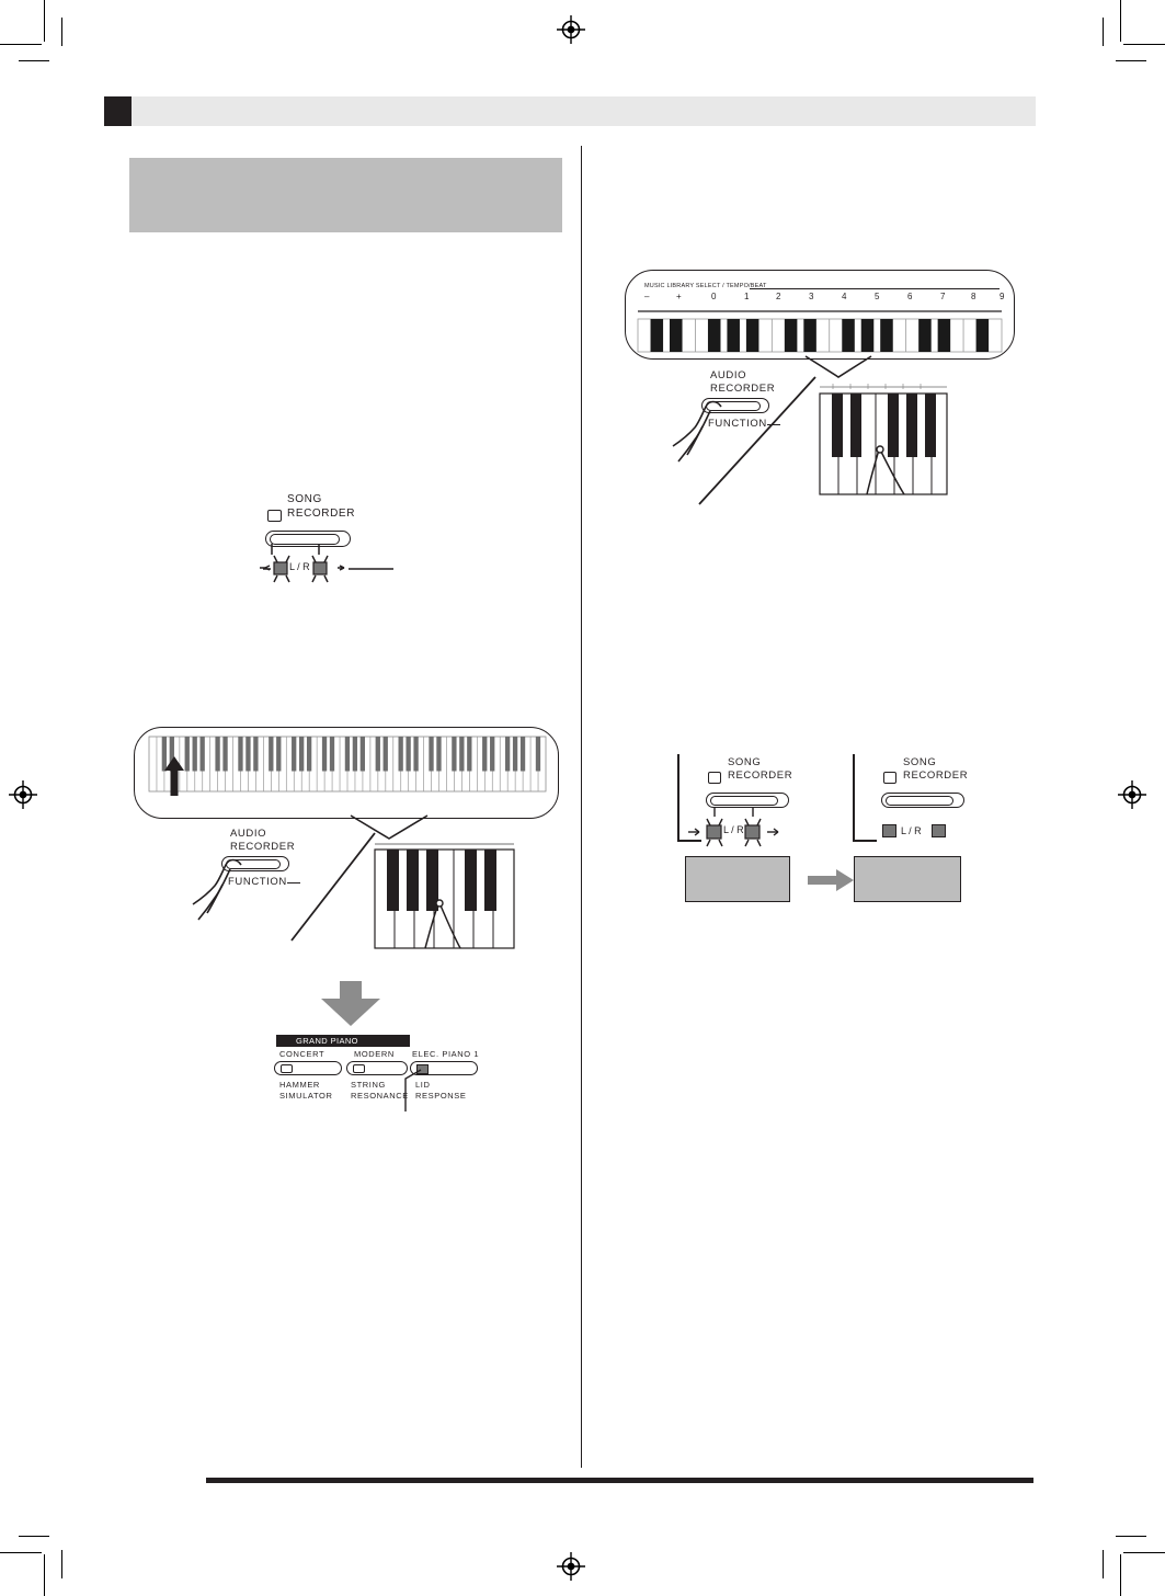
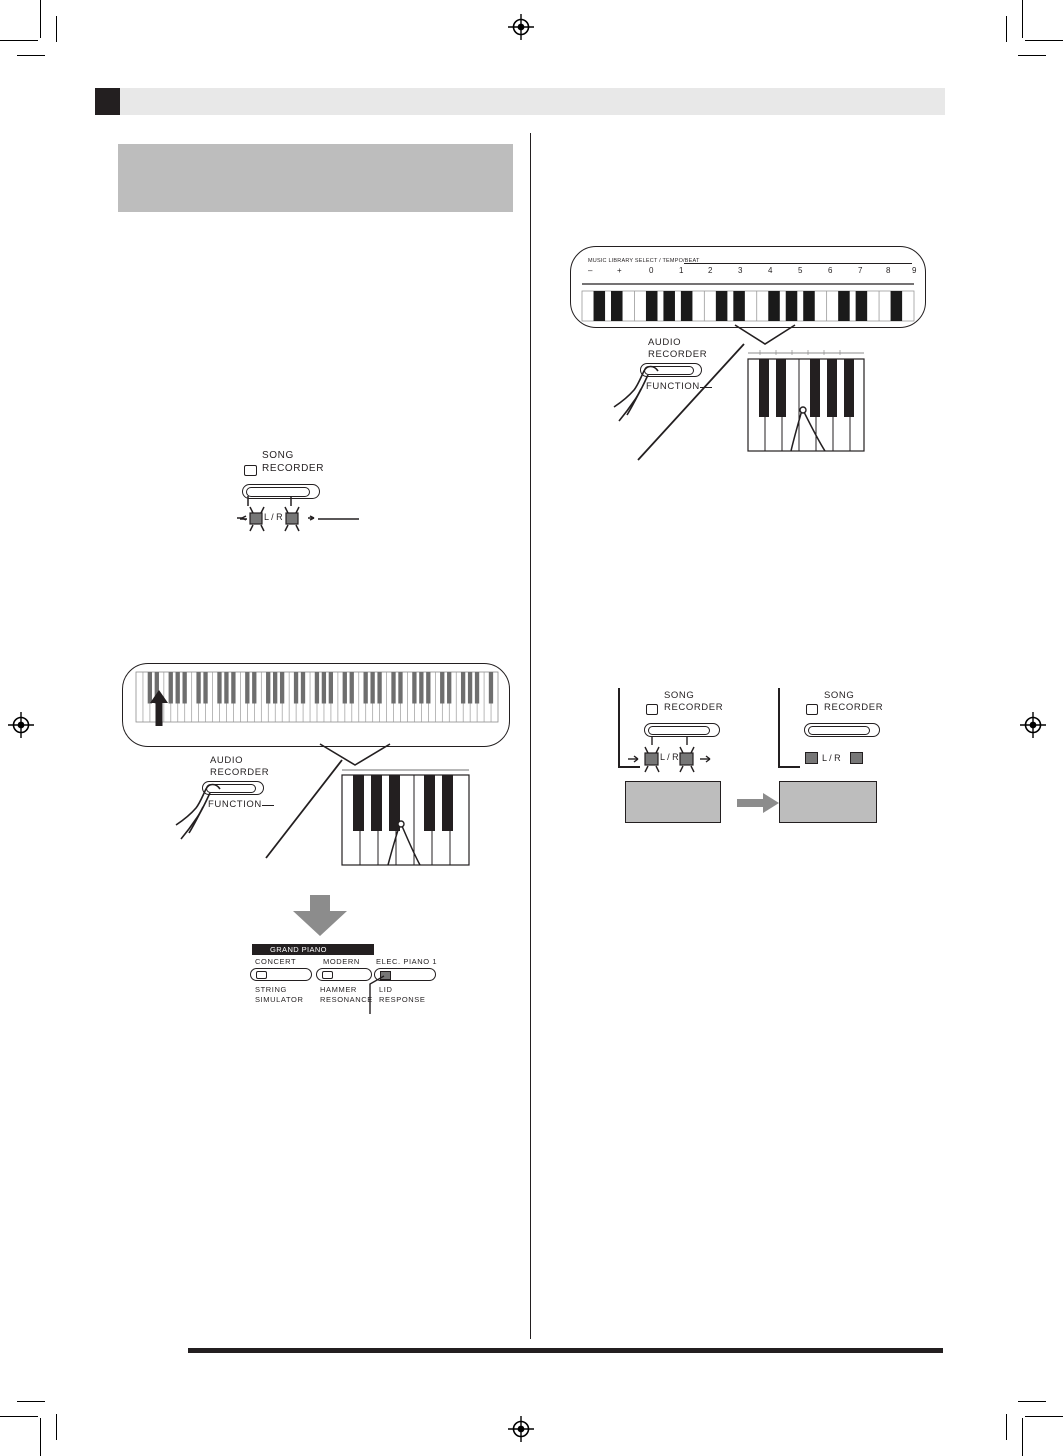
  SONG
  RECORDER
  L / R
  AUDIO
  RECORDER
  FUNCTION
  GRAND PIANO
  CONCERT
  MODERN
  ELEC. PIANO 1
- HAMMER
+ STRING
  SIMULATOR
- STRING
+ HAMMER
  RESONANC
  LID
  RESPONSE
  –
  +
  0
  1
  2
  3
  4
  5
  6
  7
  8
  9
  AUDIO
  RECORDER
  FUNCTION
  SONG
  RECORDER
  L / R
  SONG
  RECORDER
  L / R
